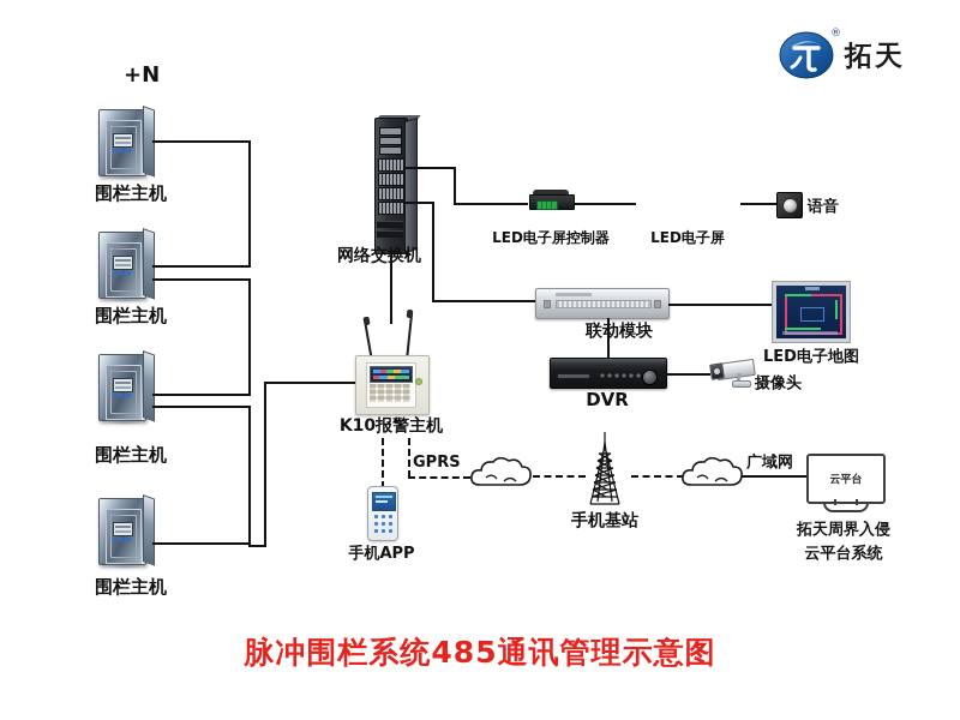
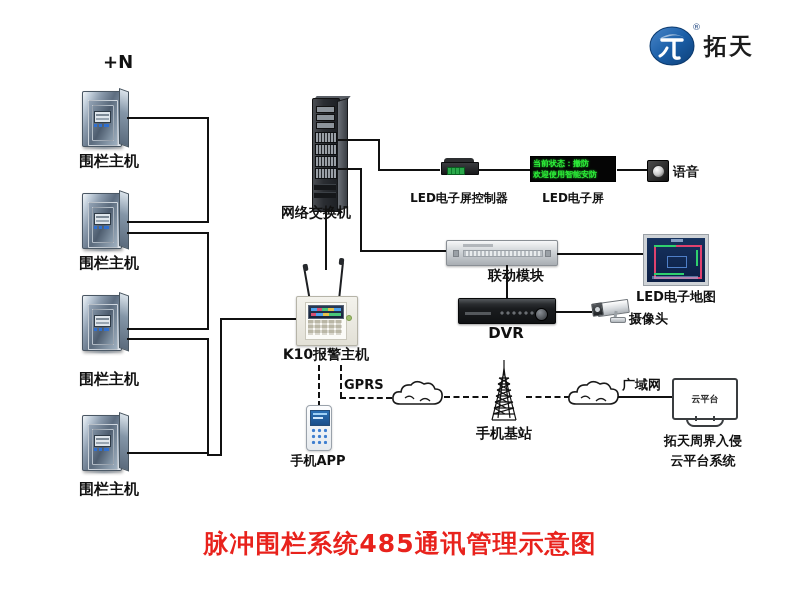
  ®
  拓天
  +N
  围栏主机
  围栏主机
  围栏主机
  围栏主机
  网络交换机
  LED电子屏控制器
+ 当前状态：撤防
+ 欢迎使用智能安防
  LED电子屏
  语音
  联动模块
  LED电子地图
  DVR
  摄像头
  K10报警主机
  GPRS
  手机APP
  手机基站
  广域网
  云平台
  拓天周界入侵
  云平台系统
  脉冲围栏系统485通讯管理示意图
